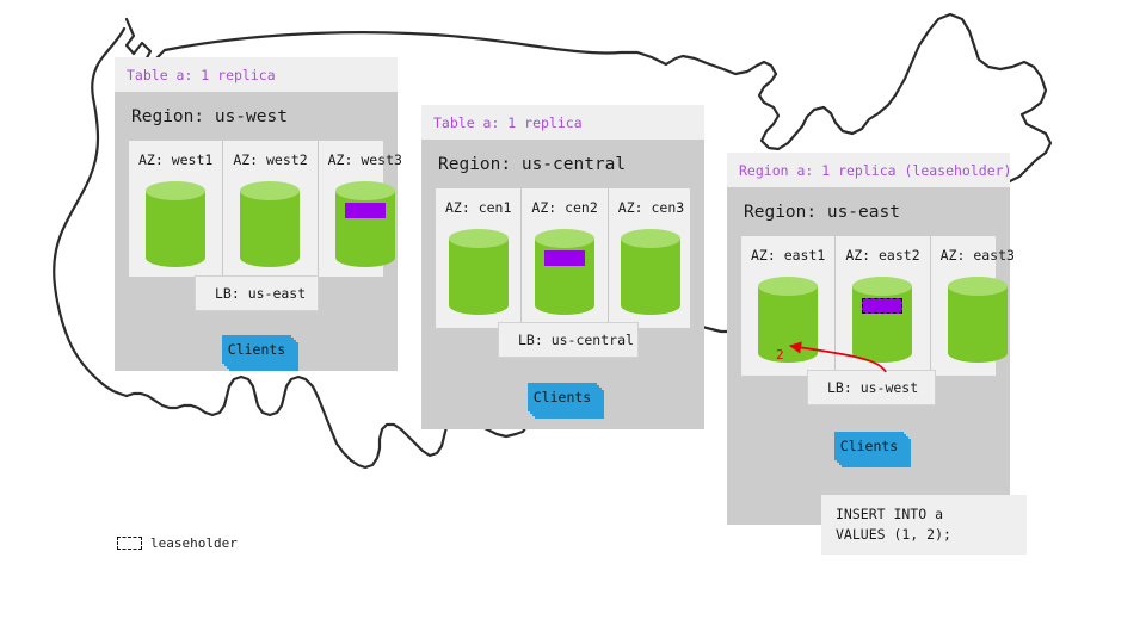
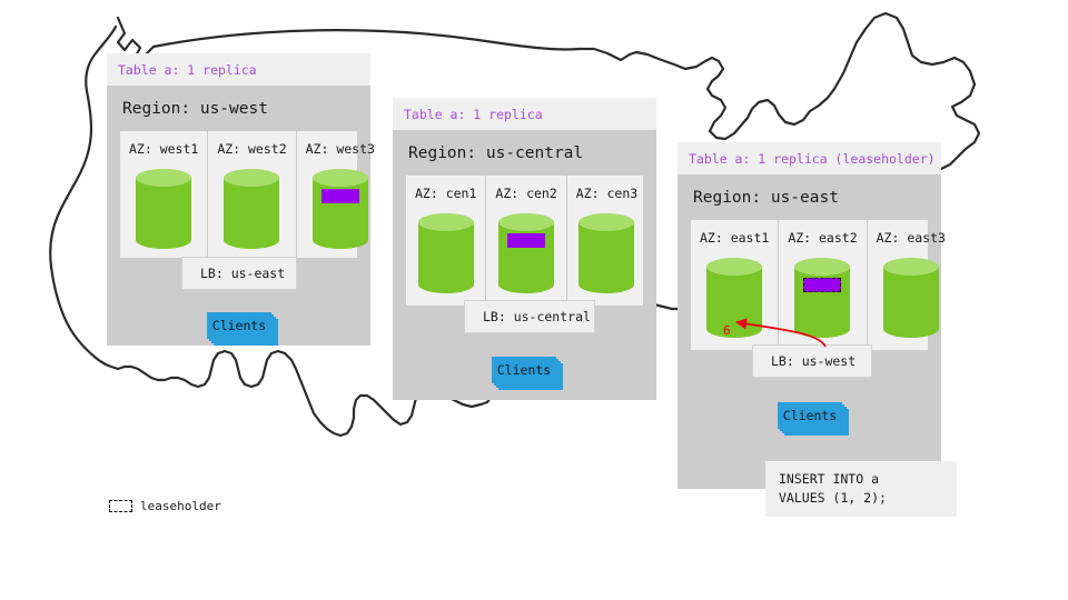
  Table a: 1 replica
  Region: us-west
  AZ: west1
  AZ: west2
  AZ: west3
  LB: us-east
  Clients
  Table a: 1 replica
  Region: us-central
  AZ: cen1
  AZ: cen2
  AZ: cen3
  LB: us-central
  Clients
- Region a: 1 replica (leaseholder)
+ Table a: 1 replica (leaseholder)
  Region: us-east
  AZ: east1
  AZ: east2
  AZ: east3
  LB: us-west
  Clients
  INSERT INTO a
  VALUES (1, 2);
  leaseholder
- 2
+ 6
